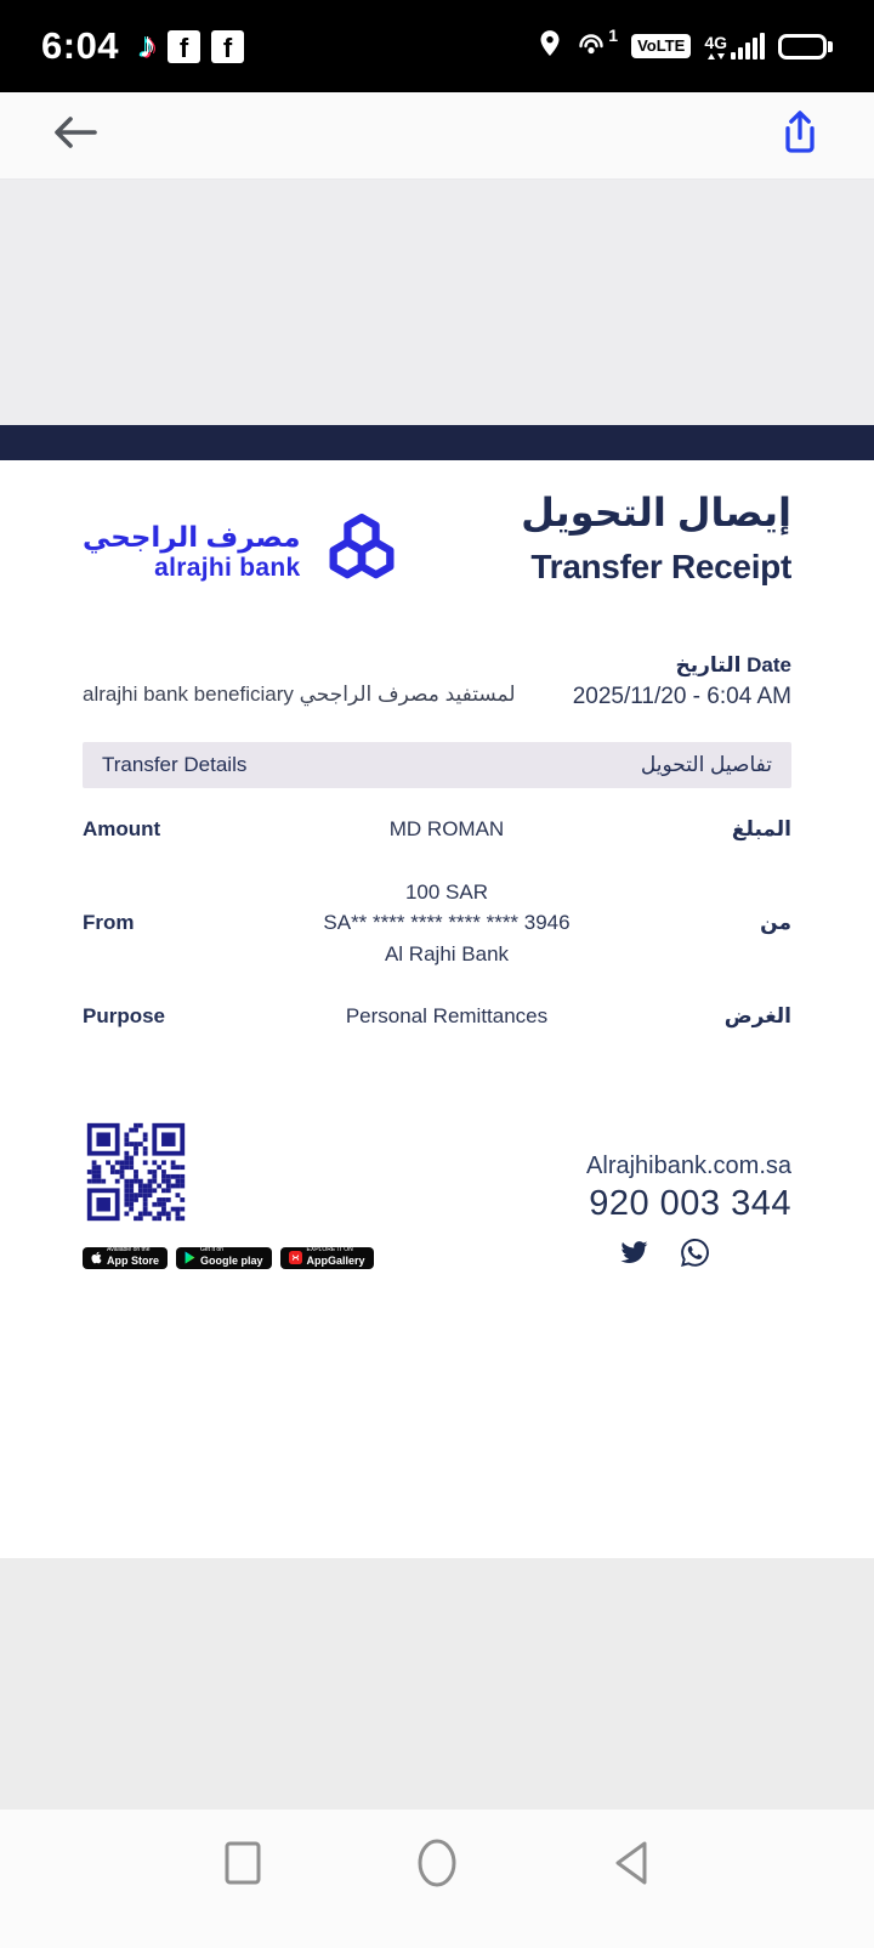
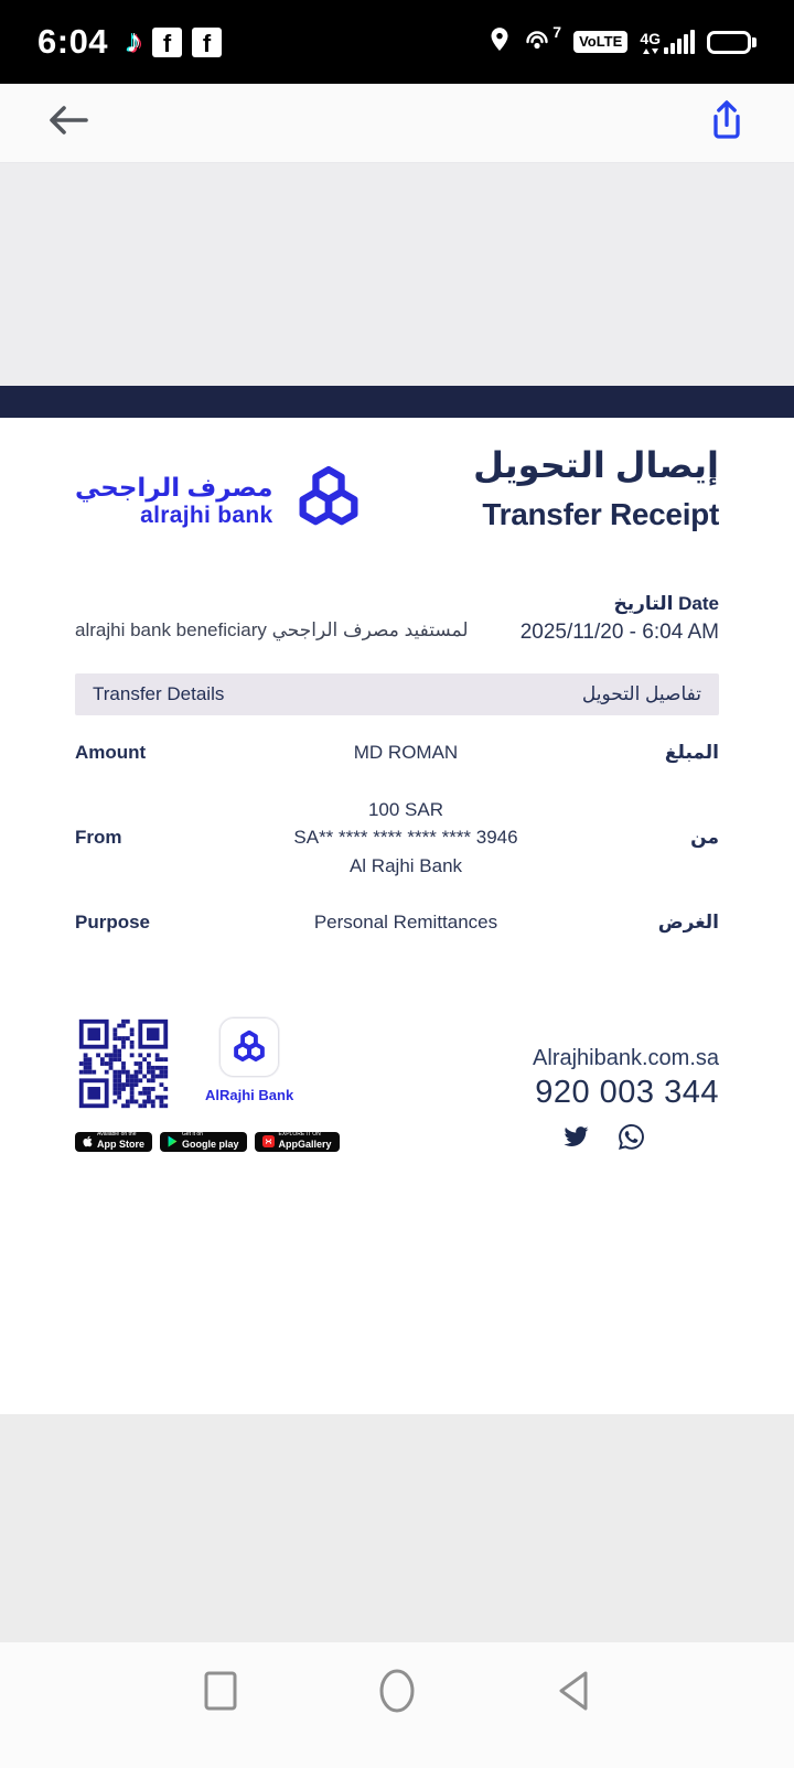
  6:04
  ♪
  f
  f
- 1
+ 7
  VoLTE
  4G
  مصرف الراجحي
  alrajhi bank
  إيصال التحويل
  Transfer Receipt
  alrajhi bank beneficiary لمستفيد مصرف الراجحي
  التاريخ Date
  2025/11/20 - 6:04 AM
  Transfer Details
  تفاصيل التحويل
  Amount
  MD ROMAN
  المبلغ
  From
  100 SAR
  SA** **** **** **** **** 3946
  Al Rajhi Bank
  من
  Purpose
  Personal Remittances
  الغرض
+ AlRajhi Bank
  App Store
  Google play
  AppGallery
  Alrajhibank.com.sa
  920 003 344
